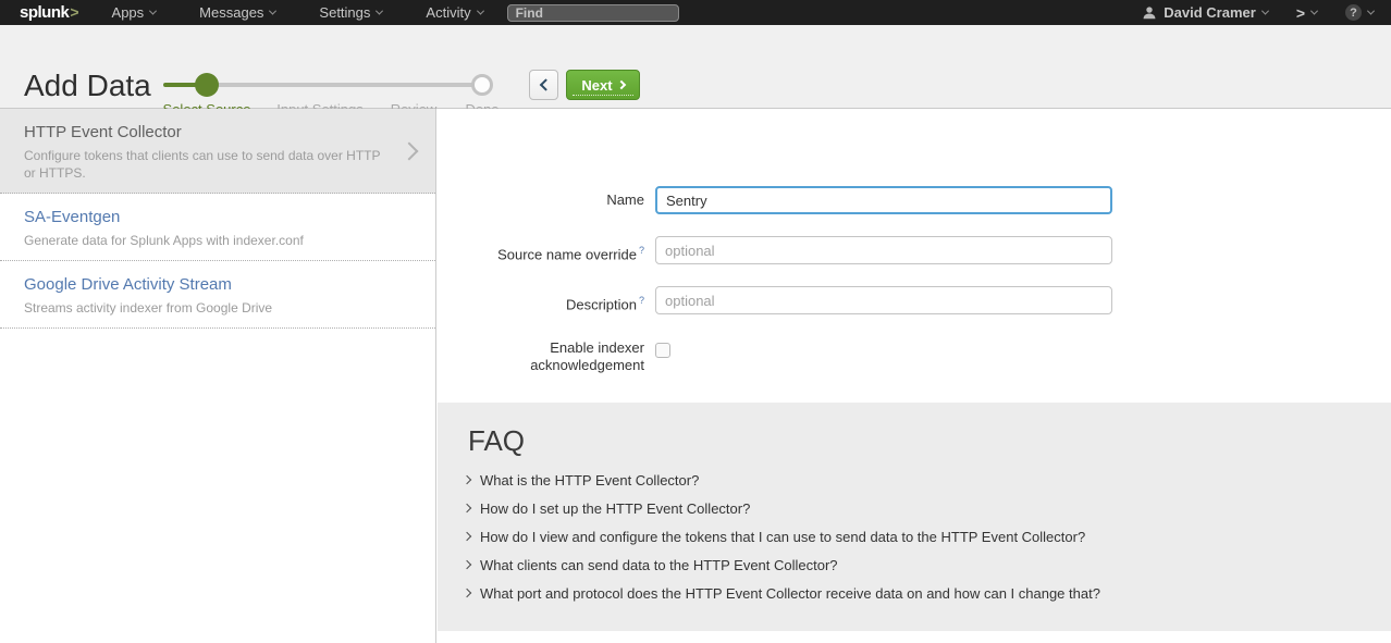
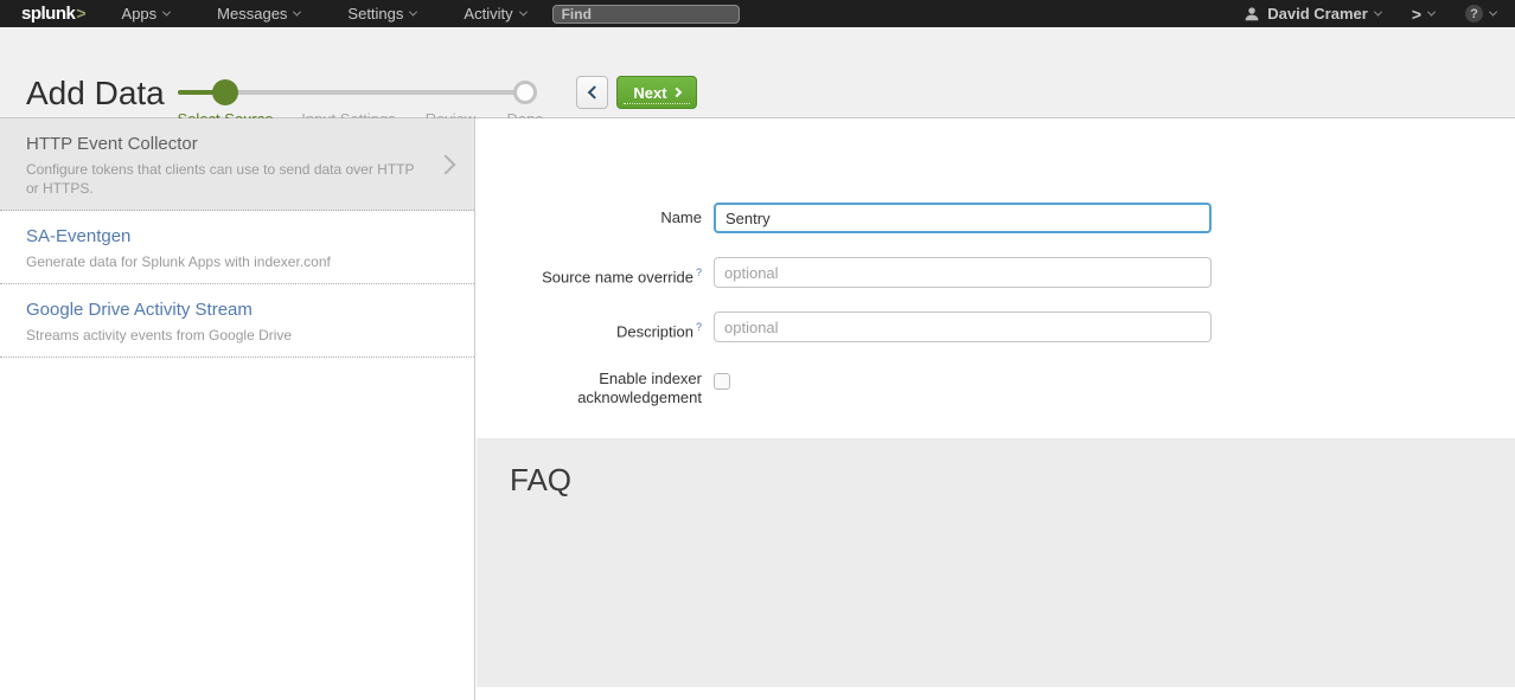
  splunk
  >
  Apps
  Messages
  Settings
  Activity
  Find
  David Cramer
  >
  ?
  Add Data
  Next
  HTTP Event Collector
  Configure tokens that clients can use to send data over HTTP or HTTPS.
  SA-Eventgen
  Generate data for Splunk Apps with indexer.conf
  Google Drive Activity Stream
- Streams activity indexer from Google Drive
+ Streams activity events from Google Drive
  Name
  Sentry
  Source name override ?
  optional
  Description ?
  optional
  Enable indexer
  acknowledgement
  FAQ
- What is the HTTP Event Collector?
- How do I set up the HTTP Event Collector?
- How do I view and configure the tokens that I can use to send data to the HTTP Event Collector?
- What clients can send data to the HTTP Event Collector?
- What port and protocol does the HTTP Event Collector receive data on and how can I change that?
